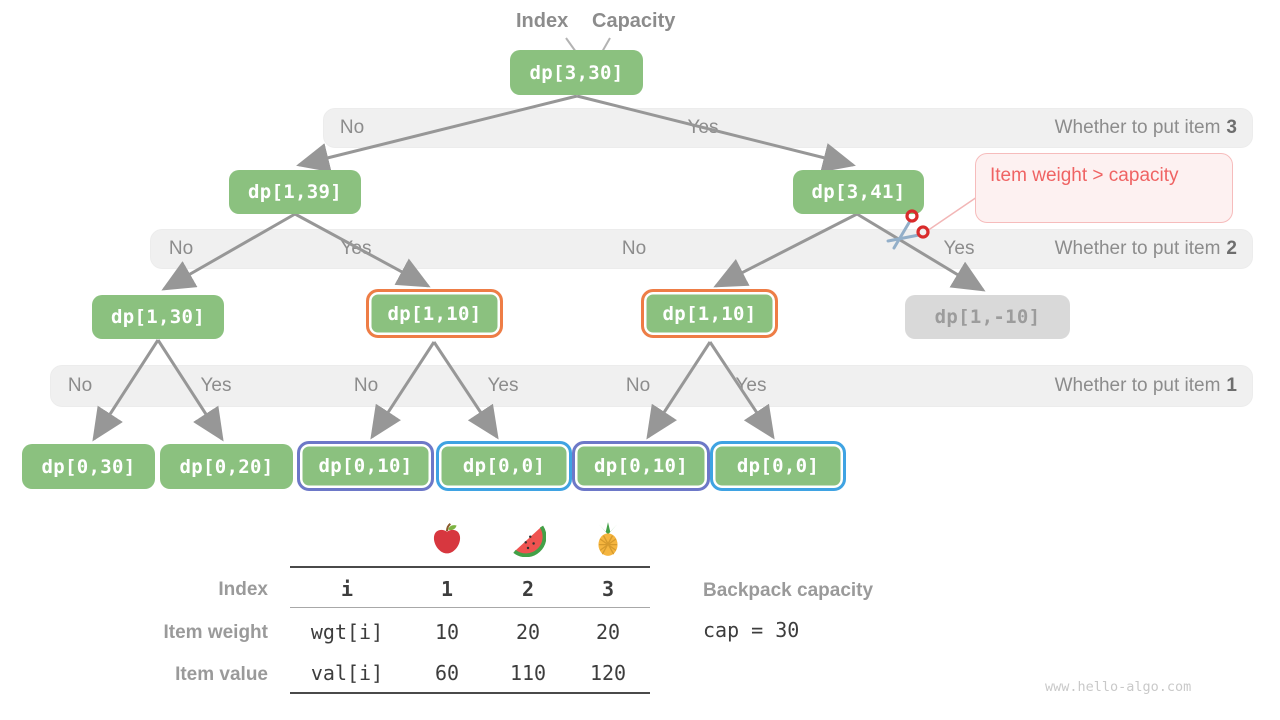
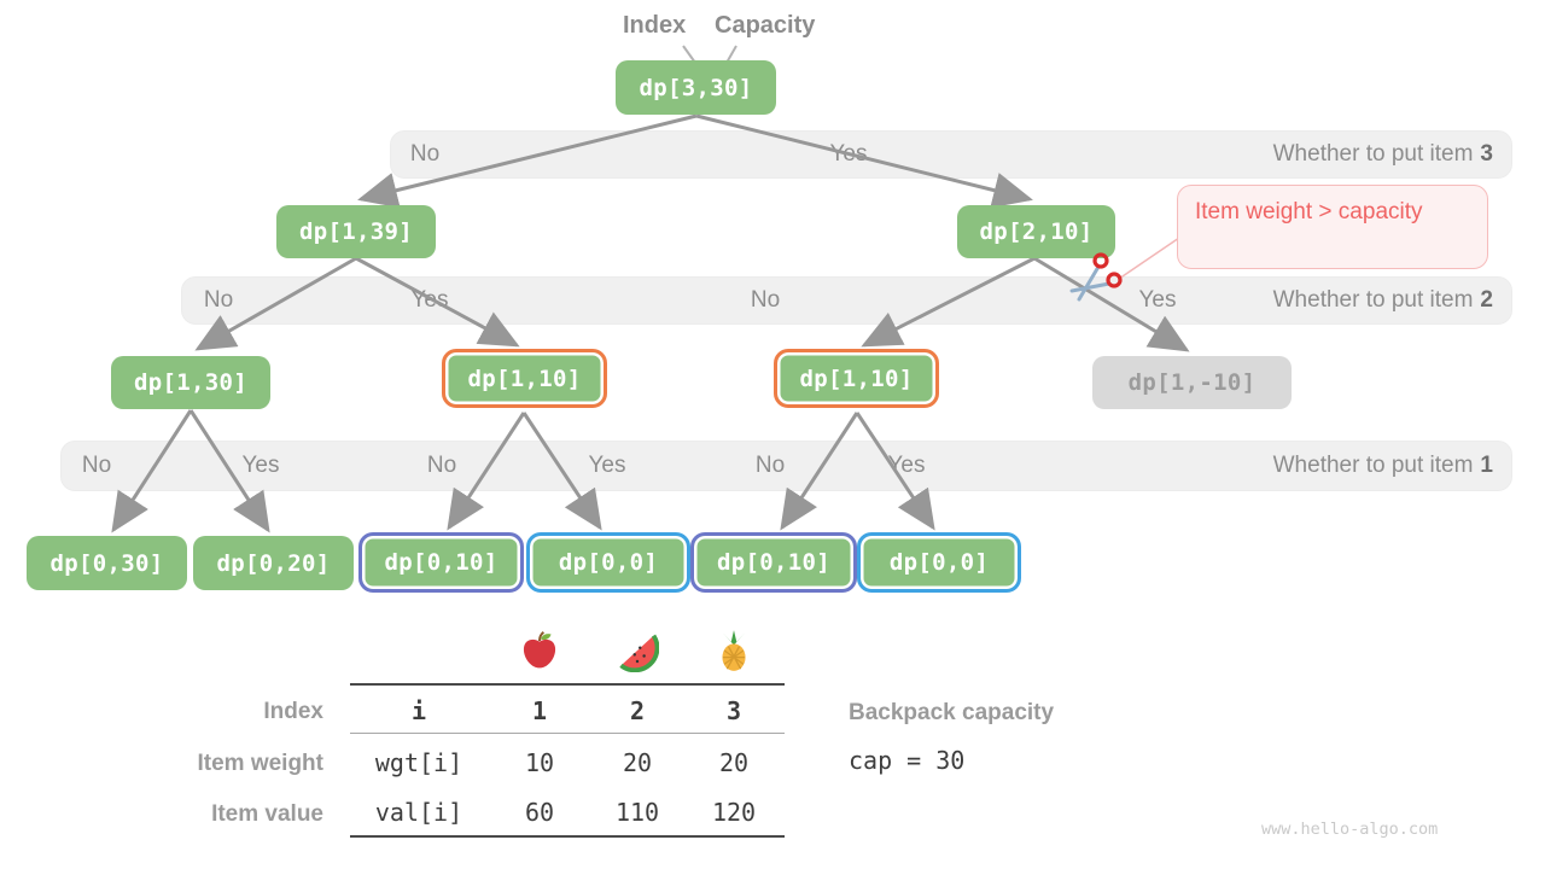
  Index
  Capacity
  No
  Whether to put item
  3
  No
  No
  Yes
  Whether to put item
  2
  No
  Yes
  No
  Yes
  No
  Yes
  Whether to put item
  1
  dp[3,30]
  dp[1,39]
- dp[3,41]
+ dp[2,10]
  dp[1,30]
  dp[1,10]
  dp[1,10]
  dp[1,-10]
  dp[0,30]
  dp[0,20]
  dp[0,10]
  dp[0,0]
  dp[0,10]
  dp[0,0]
  Item weight > capacity
  Index
  Item weight
  Item value
  i
  1
  2
  3
  wgt[i]
  10
  20
  20
  val[i]
  60
  110
  120
  Backpack capacity
  cap = 30
  www.hello-algo.com
